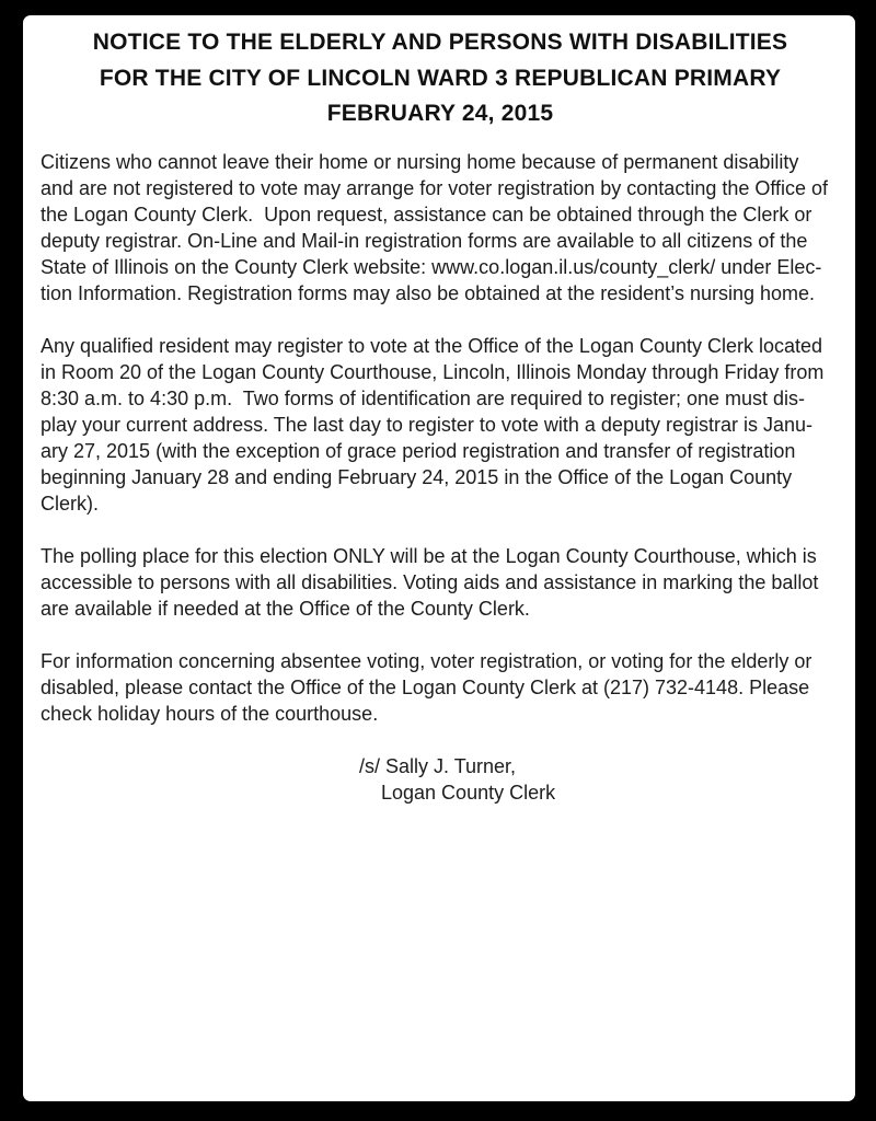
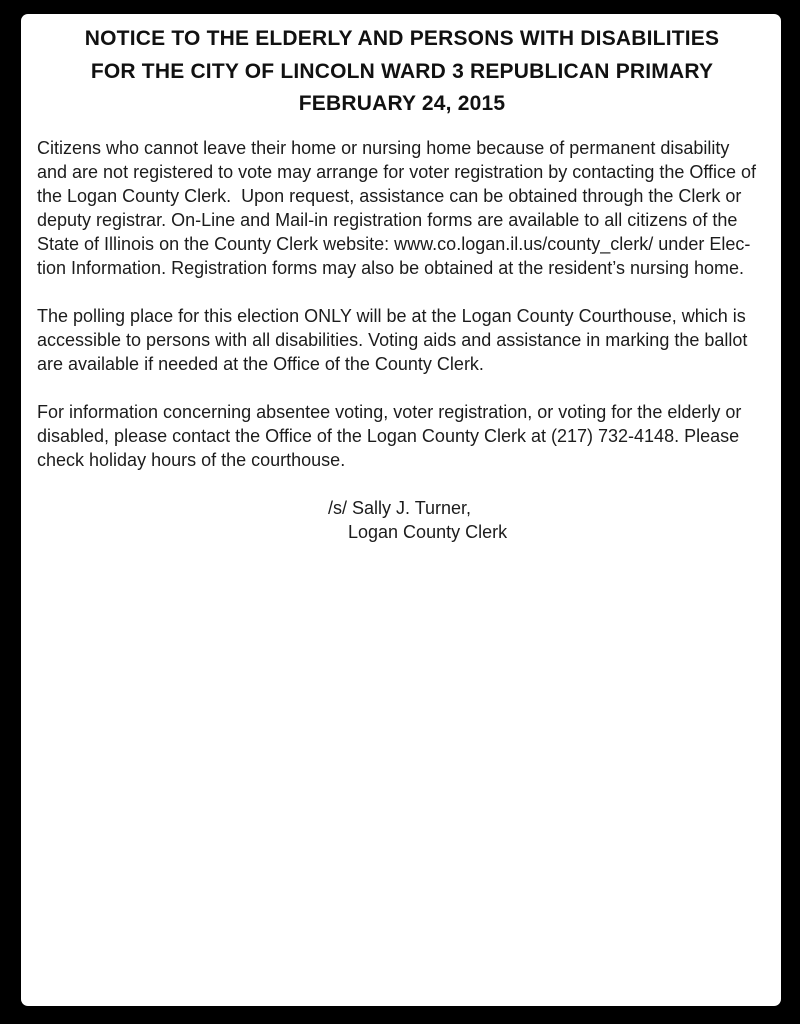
  NOTICE TO THE ELDERLY AND PERSONS WITH DISABILITIES
  FOR THE CITY OF LINCOLN WARD 3 REPUBLICAN PRIMARY
  FEBRUARY 24, 2015
  Citizens who cannot leave their home or nursing home because of permanent disability
  and are not registered to vote may arrange for voter registration by contacting the Office of
  the Logan County Clerk. Upon request, assistance can be obtained through the Clerk or
  deputy registrar. On-Line and Mail-in registration forms are available to all citizens of the
  State of Illinois on the County Clerk website: www.co.logan.il.us/county_clerk/ under Elec-
  tion Information. Registration forms may also be obtained at the resident’s nursing home.
- Any qualified resident may register to vote at the Office of the Logan County Clerk located
- in Room 20 of the Logan County Courthouse, Lincoln, Illinois Monday through Friday from
- 8:30 a.m. to 4:30 p.m. Two forms of identification are required to register; one must dis-
- play your current address. The last day to register to vote with a deputy registrar is Janu-
- ary 27, 2015 (with the exception of grace period registration and transfer of registration
- beginning January 28 and ending February 24, 2015 in the Office of the Logan County
- Clerk).
  The polling place for this election ONLY will be at the Logan County Courthouse, which is
  accessible to persons with all disabilities. Voting aids and assistance in marking the ballot
  are available if needed at the Office of the County Clerk.
  For information concerning absentee voting, voter registration, or voting for the elderly or
  disabled, please contact the Office of the Logan County Clerk at (217) 732-4148. Please
  check holiday hours of the courthouse.
  /s/ Sally J. Turner,
  Logan County Clerk
